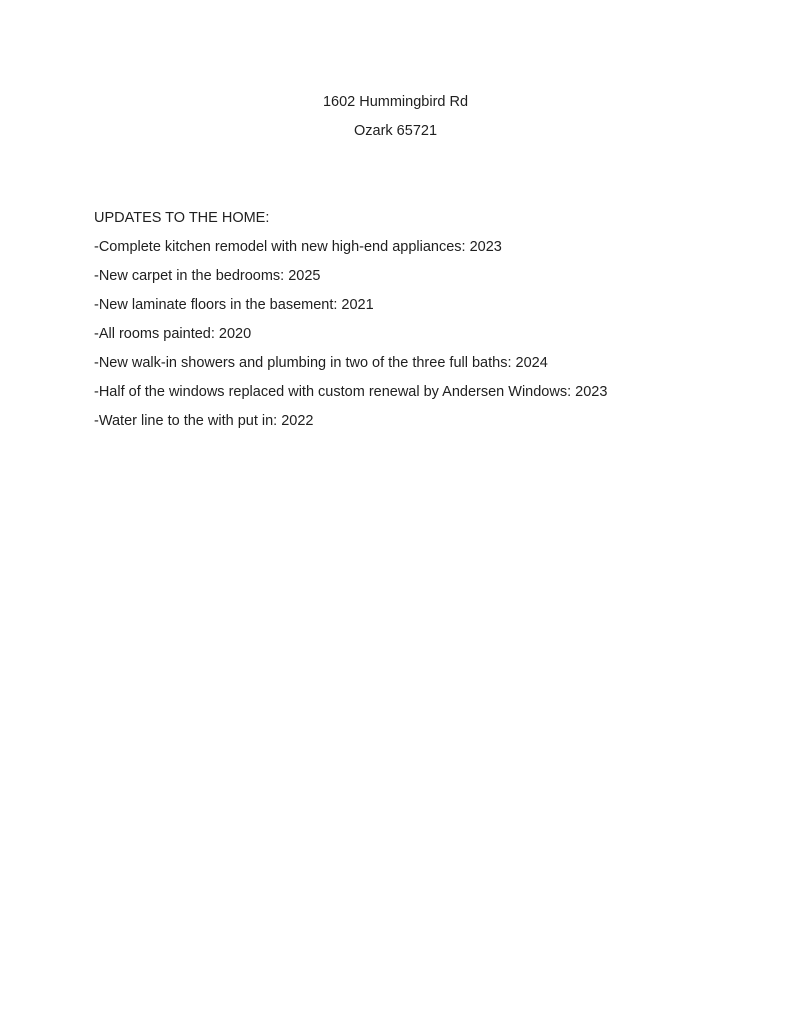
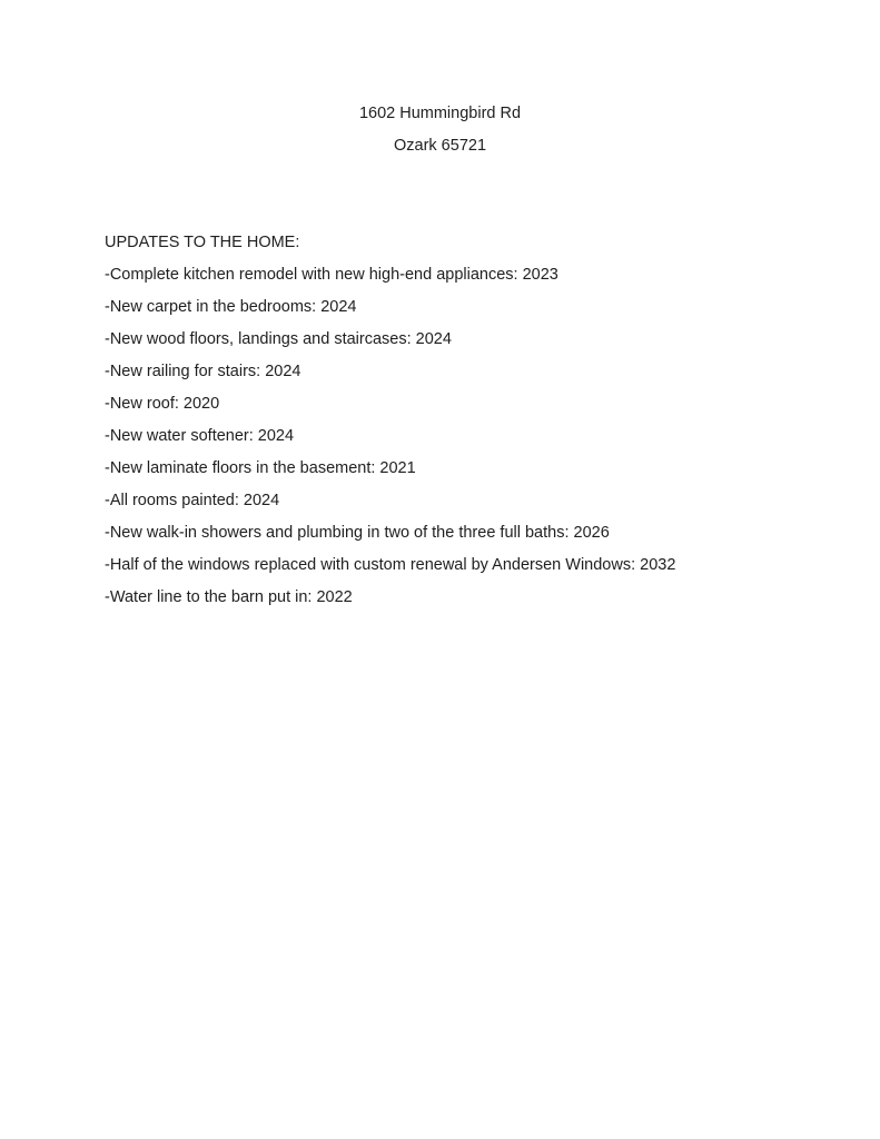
  1602 Hummingbird Rd
  Ozark 65721
  UPDATES TO THE HOME:
  -Complete kitchen remodel with new high-end appliances: 2023
- -New carpet in the bedrooms: 2025
+ -New carpet in the bedrooms: 2024
+ -New wood floors, landings and staircases: 2024
+ -New railing for stairs: 2024
+ -New roof: 2020
+ -New water softener: 2024
  -New laminate floors in the basement: 2021
- -All rooms painted: 2020
+ -All rooms painted: 2024
- -New walk-in showers and plumbing in two of the three full baths: 2024
+ -New walk-in showers and plumbing in two of the three full baths: 2026
- -Half of the windows replaced with custom renewal by Andersen Windows: 2023
+ -Half of the windows replaced with custom renewal by Andersen Windows: 2032
- -Water line to the with put in: 2022
+ -Water line to the barn put in: 2022
